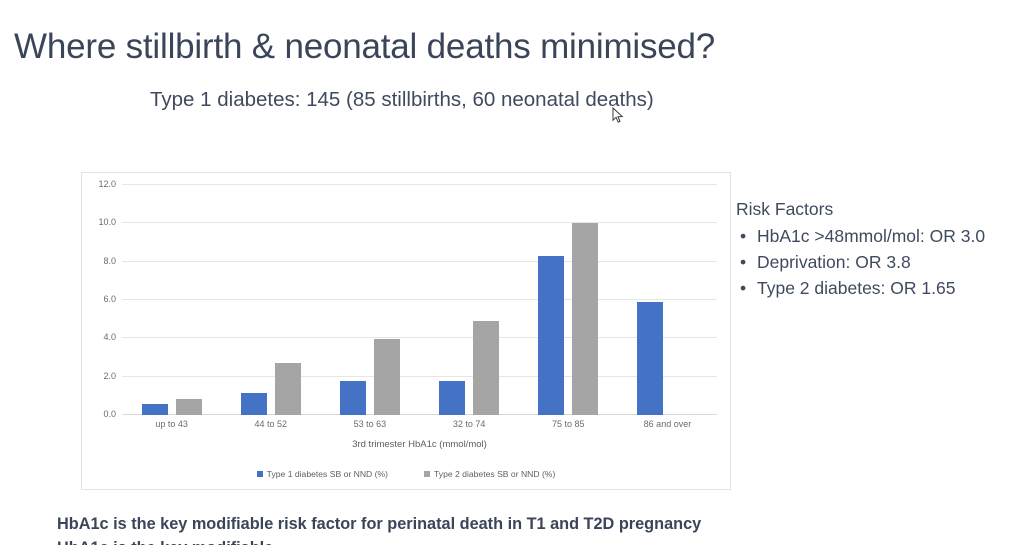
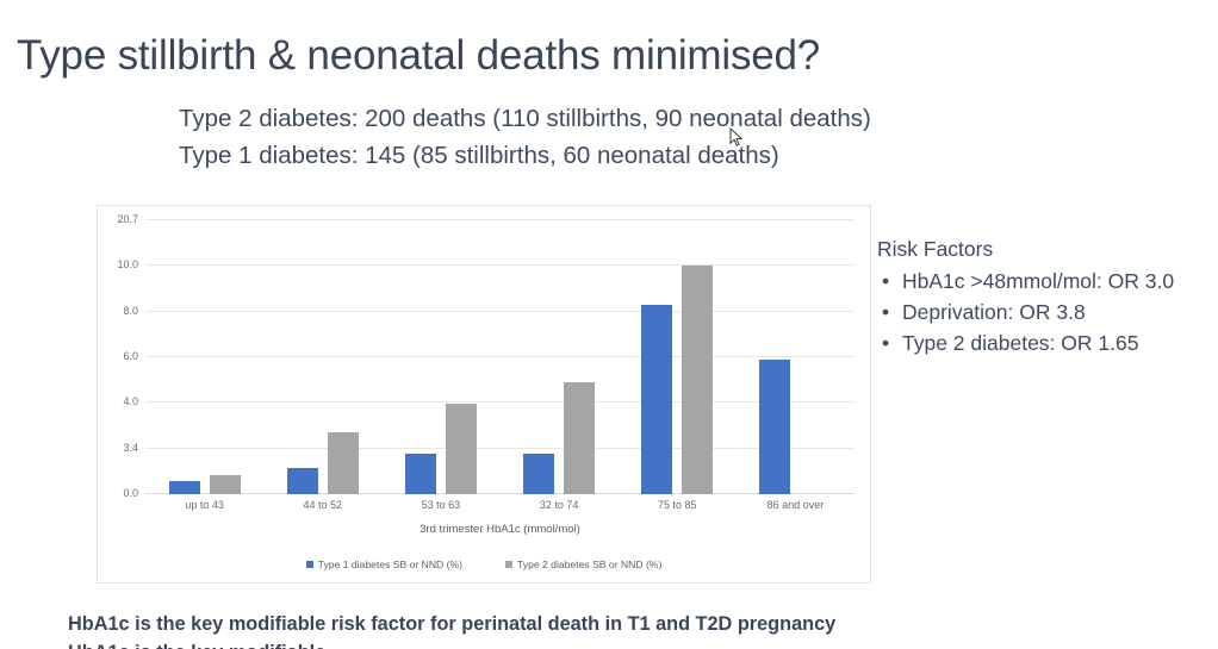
- Where stillbirth & neonatal deaths minimised?
+ Type stillbirth & neonatal deaths minimised?
+ Type 2 diabetes: 200 deaths (110 stillbirths, 90 neonatal deaths)
  Type 1 diabetes: 145 (85 stillbirths, 60 neonatal deaths)
  0.0
- 2.0
+ 3.4
  4.0
  6.0
  8.0
  10.0
- 12.0
+ 20.7
  up to 43
  44 to 52
  53 to 63
  32 to 74
  75 to 85
  86 and over
  3rd trimester HbA1c (mmol/mol)
  Type 1 diabetes SB or NND (%)
  Type 2 diabetes SB or NND (%)
  Risk Factors
  •
  HbA1c >48mmol/mol: OR 3.0
  •
  Deprivation: OR 3.8
  •
  Type 2 diabetes: OR 1.65
  HbA1c is the key modifiable risk factor for perinatal death in T1 and T2D pregnancy
